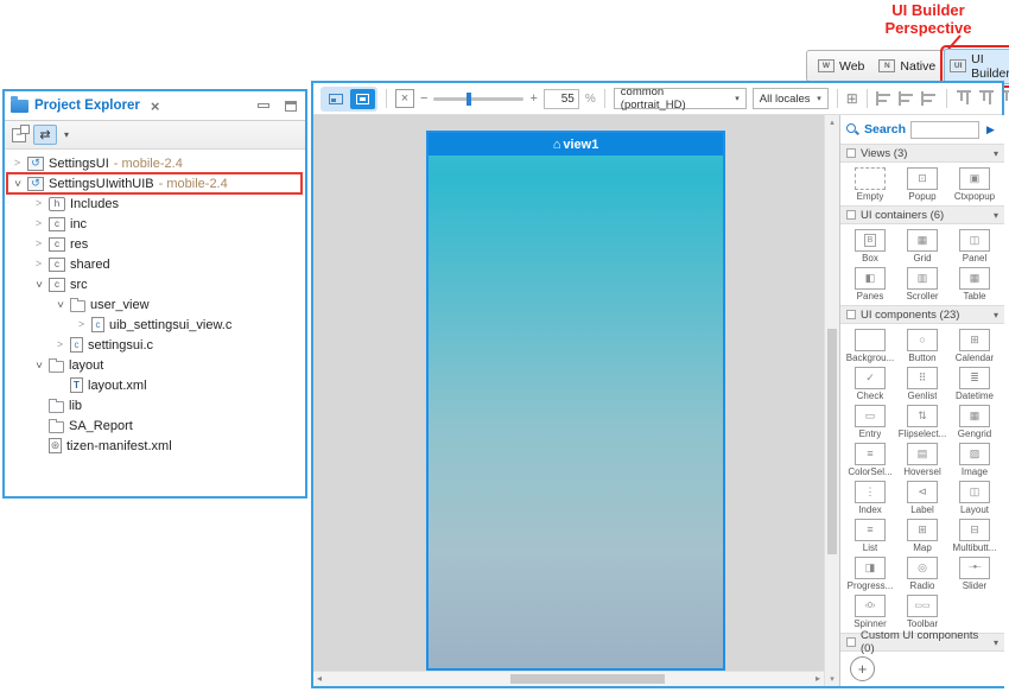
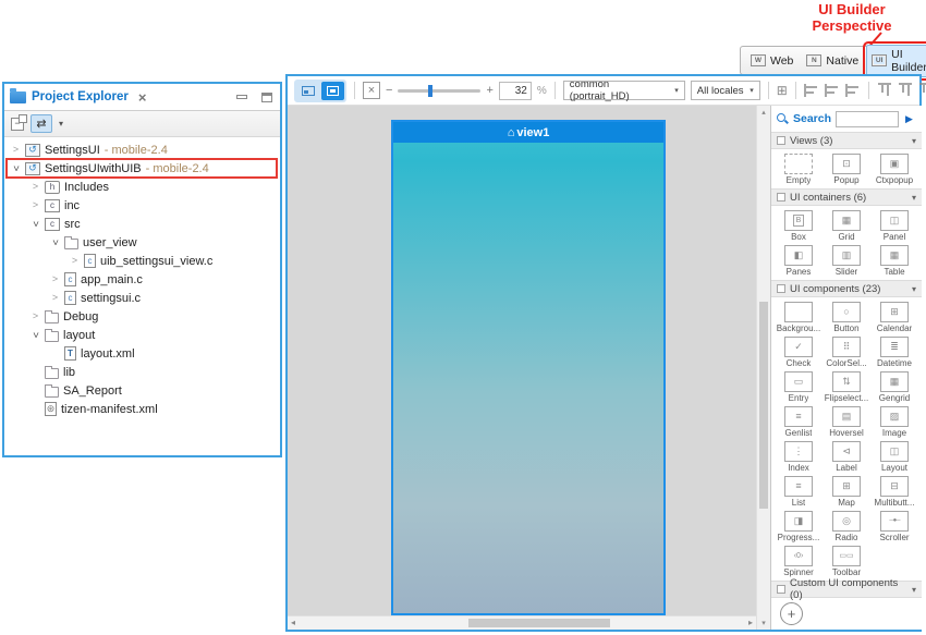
  UI Builder
  Perspective
  Web
  Native
  UI Builder
  Project Explorer
  ×
  −
  ⇄
  ▾
  SettingsUI
  - mobile-2.4
  SettingsUIwithUIB
  - mobile-2.4
  Includes
  inc
- res
- shared
  src
  user_view
  uib_settingsui_view.c
+ app_main.c
  settingsui.c
+ Debug
  layout
  layout.xml
  lib
  SA_Report
  tizen-manifest.xml
  ×
  −
  +
- 55
+ 32
  %
  common (portrait_HD)
  All locales
  ⊞
  ⌂
  view1
  ◂
  ▸
  Search
  ▶
  Views (3)
  ▾
  Empty
  Popup
  Ctxpopup
  UI containers (6)
  ▾
  Box
  Grid
  Panel
  Panes
- Scroller
+ Slider
  Table
  UI components (23)
  ▾
  Backgrou...
  Button
  Calendar
  Check
- Genlist
+ ColorSel...
  Datetime
  Entry
  Flipselect...
  Gengrid
- ColorSel...
+ Genlist
  Hoversel
  Image
  Index
  Label
  Layout
  List
  Map
  Multibutt...
  Progress...
  Radio
- Slider
+ Scroller
  Spinner
  Toolbar
  Custom UI components (0)
  ▾
  +
